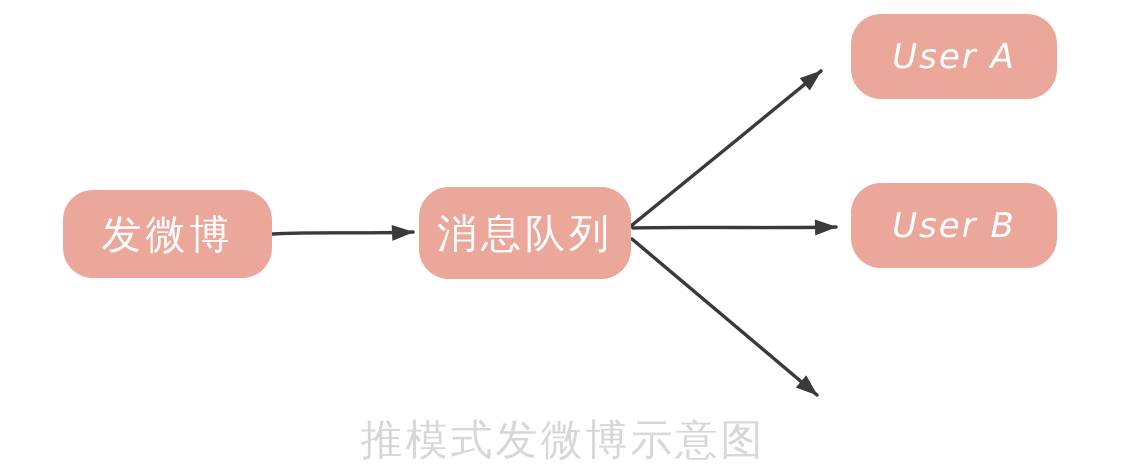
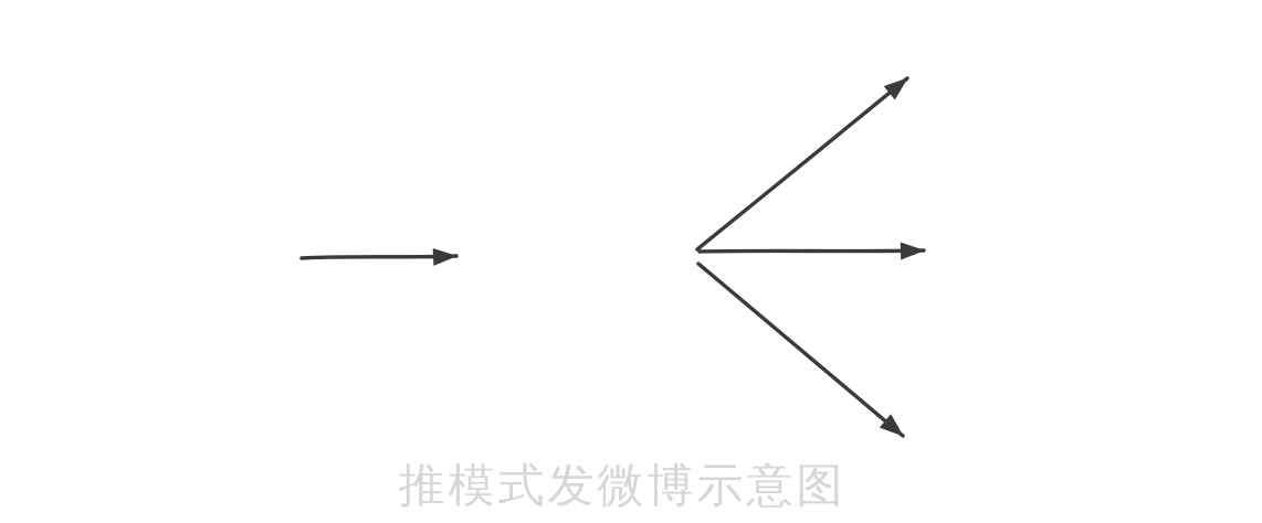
- 发微博
- 消息队列
- User A
- User B
  推模式发微博示意图
